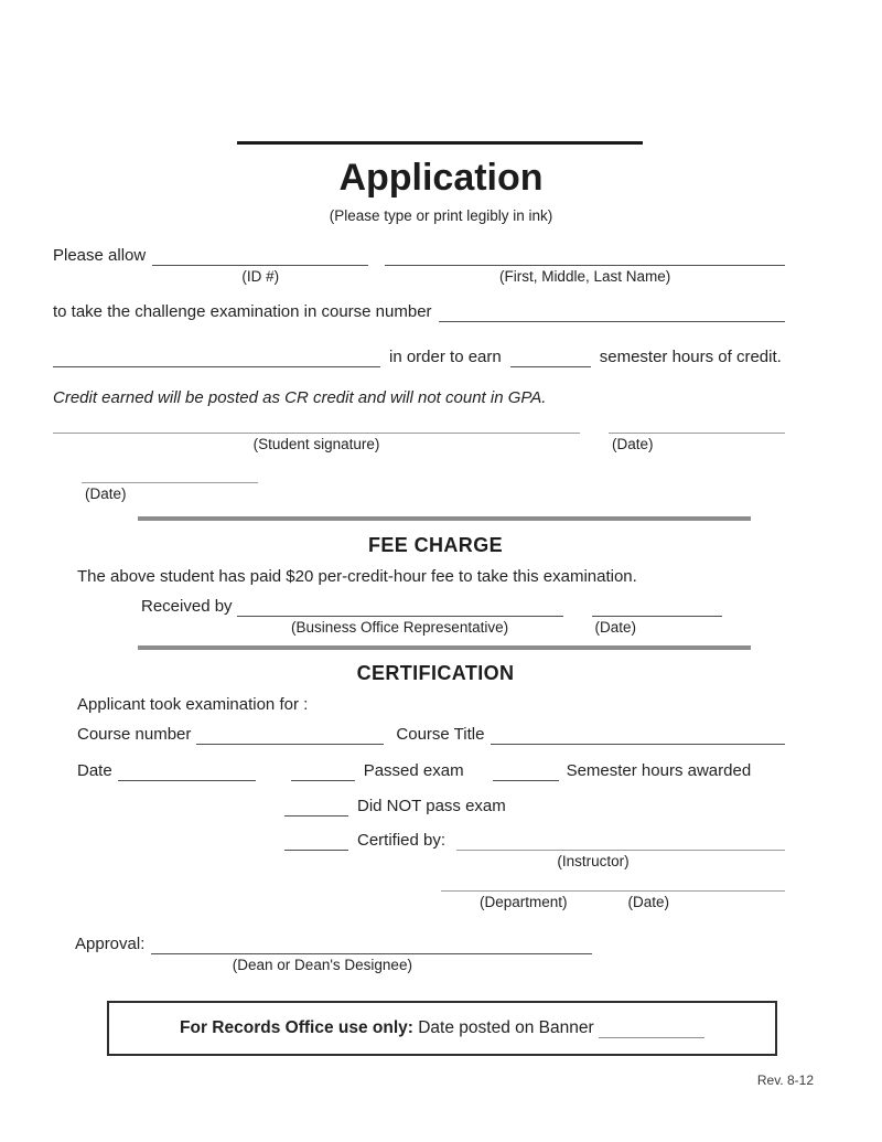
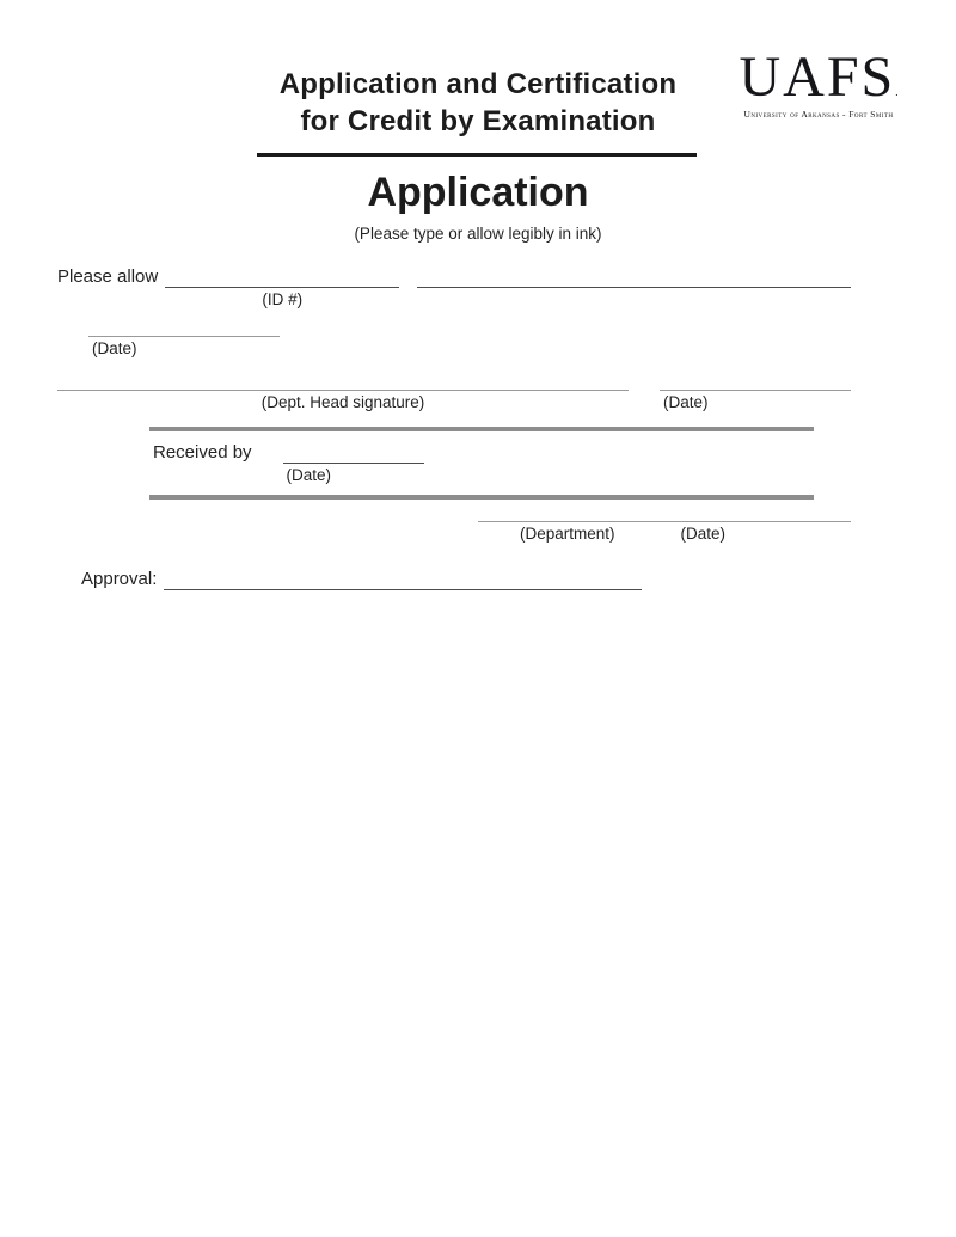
+ Application and Certification
+ for Credit by Examination
+ UAFS.
+ University of Arkansas - Fort Smith
  Application
- (Please type or print legibly in ink)
+ (Please type or allow legibly in ink)
  Please allow
  (ID #)
- (First, Middle, Last Name)
- to take the challenge examination in course number
- in order to earn
- semester hours of credit.
- Credit earned will be posted as CR credit and will not count in GPA.
- (Student signature)
  (Date)
+ (Dept. Head signature)
  (Date)
- FEE CHARGE
- The above student has paid $20 per-credit-hour fee to take this examination.
  Received by
- (Business Office Representative)
  (Date)
- CERTIFICATION
- Applicant took examination for :
- Course number
- Course Title
- Date
- Passed exam
- Semester hours awarded
- Did NOT pass exam
- Certified by:
- (Instructor)
  (Department)
  (Date)
  Approval:
- (Dean or Dean's Designee)
- For Records Office use only: Date posted on Banner
- Rev. 8-12
